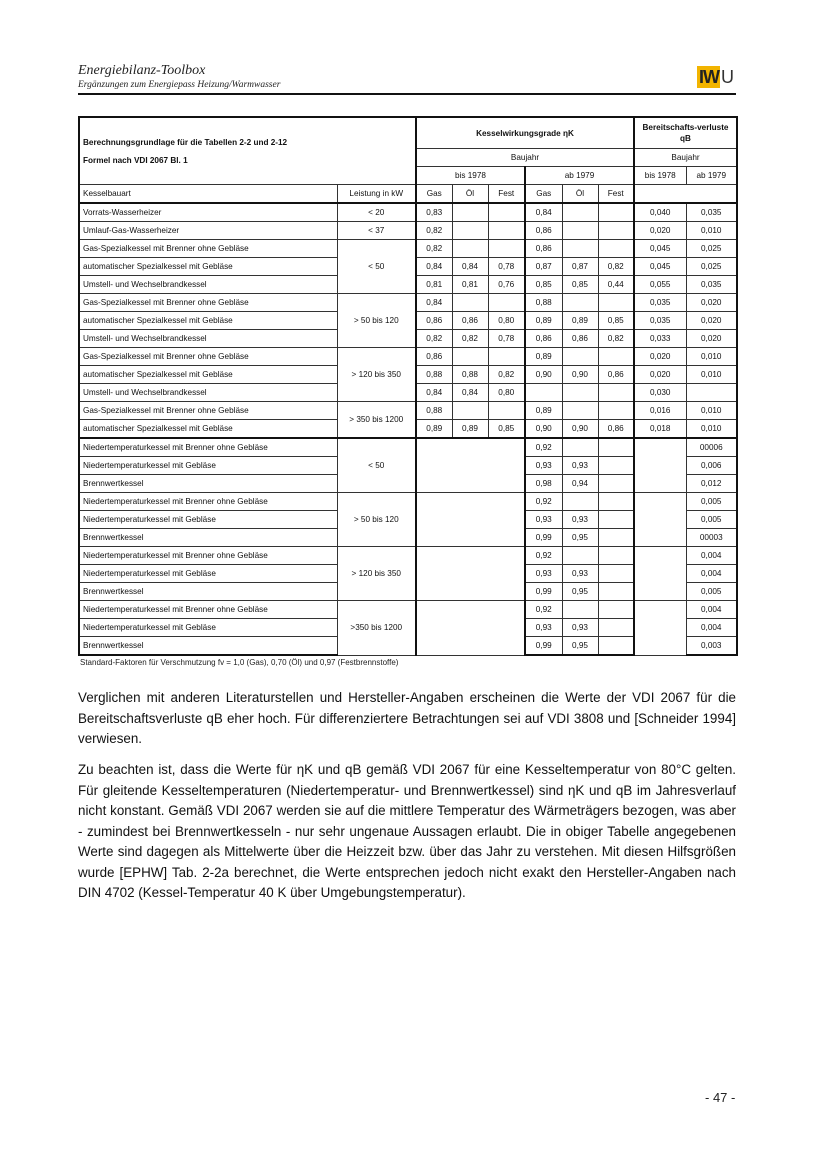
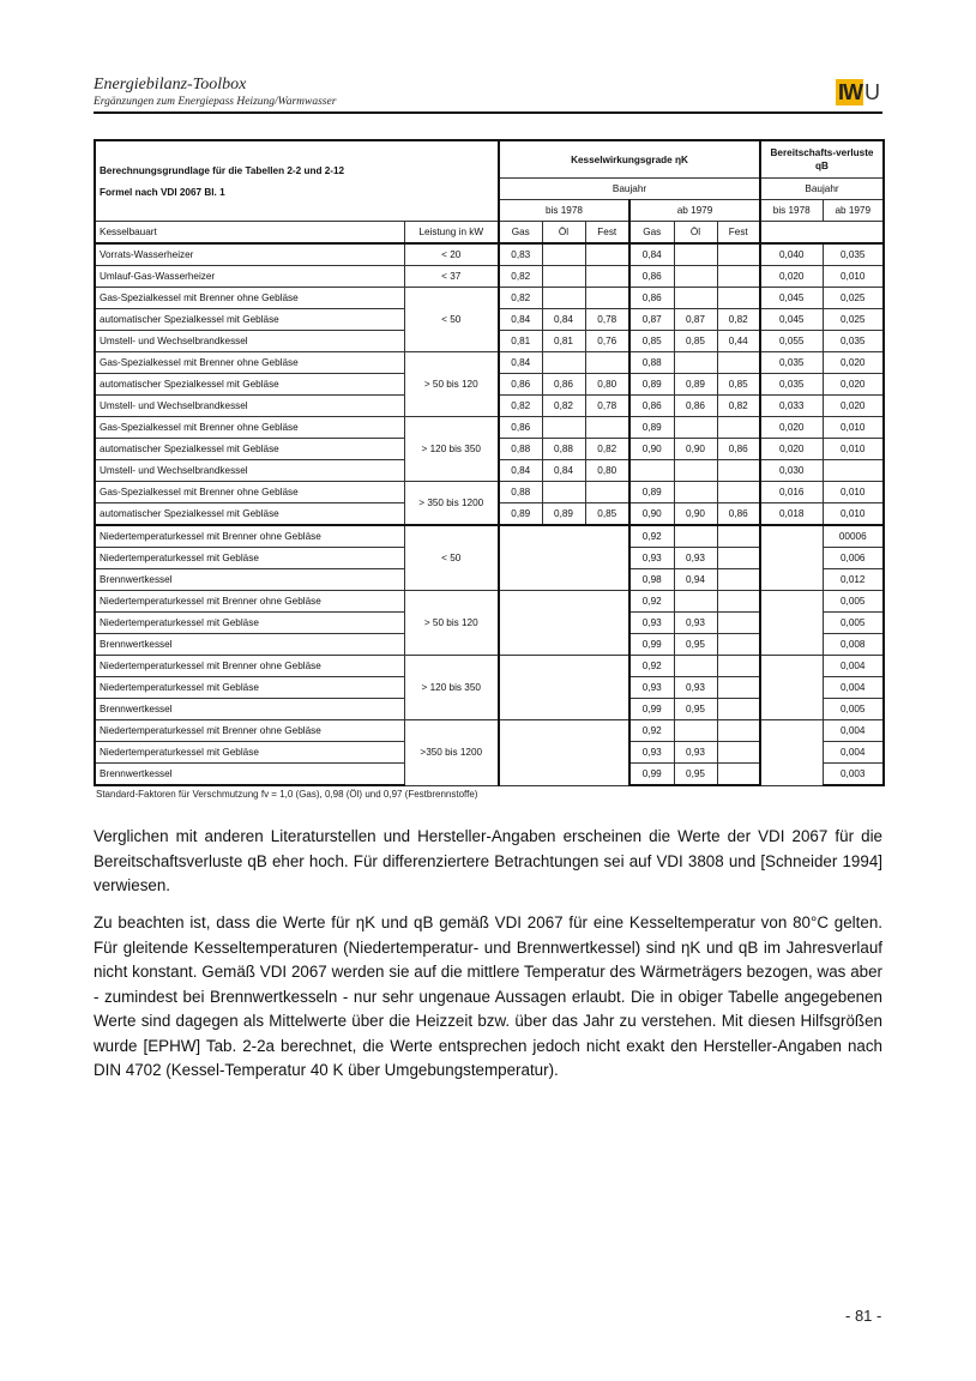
  Energiebilanz-Toolbox
  Ergänzungen zum Energiepass Heizung/Warmwasser
  IW
  U
  Berechnungsgrundlage für die Tabellen 2-2 und 2-12 Formel nach VDI 2067 Bl. 1	Kesselwirkungsgrade ηK	Bereitschafts-verluste qB
  Baujahr	Baujahr
  bis 1978	ab 1979	bis 1978	ab 1979
  Kesselbauart	Leistung in kW	Gas	Öl	Fest	Gas	Öl	Fest
  Vorrats-Wasserheizer	< 20	0,83			0,84			0,040	0,035
  Umlauf-Gas-Wasserheizer	< 37	0,82			0,86			0,020	0,010
  Gas-Spezialkessel mit Brenner ohne Gebläse	< 50	0,82			0,86			0,045	0,025
  automatischer Spezialkessel mit Gebläse	0,84	0,84	0,78	0,87	0,87	0,82	0,045	0,025
  Umstell- und Wechselbrandkessel	0,81	0,81	0,76	0,85	0,85	0,44	0,055	0,035
  Gas-Spezialkessel mit Brenner ohne Gebläse	> 50 bis 120	0,84			0,88			0,035	0,020
  automatischer Spezialkessel mit Gebläse	0,86	0,86	0,80	0,89	0,89	0,85	0,035	0,020
  Umstell- und Wechselbrandkessel	0,82	0,82	0,78	0,86	0,86	0,82	0,033	0,020
  Gas-Spezialkessel mit Brenner ohne Gebläse	> 120 bis 350	0,86			0,89			0,020	0,010
  automatischer Spezialkessel mit Gebläse	0,88	0,88	0,82	0,90	0,90	0,86	0,020	0,010
  Umstell- und Wechselbrandkessel	0,84	0,84	0,80				0,030
  Gas-Spezialkessel mit Brenner ohne Gebläse	> 350 bis 1200	0,88			0,89			0,016	0,010
  automatischer Spezialkessel mit Gebläse	0,89	0,89	0,85	0,90	0,90	0,86	0,018	0,010
  Niedertemperaturkessel mit Brenner ohne Gebläse	< 50		0,92				00006
  Niedertemperaturkessel mit Gebläse	0,93	0,93		0,006
  Brennwertkessel	0,98	0,94		0,012
  Niedertemperaturkessel mit Brenner ohne Gebläse	> 50 bis 120		0,92				0,005
  Niedertemperaturkessel mit Gebläse	0,93	0,93		0,005
- Brennwertkessel	0,99	0,95		00003
+ Brennwertkessel	0,99	0,95		0,008
  Niedertemperaturkessel mit Brenner ohne Gebläse	> 120 bis 350		0,92				0,004
  Niedertemperaturkessel mit Gebläse	0,93	0,93		0,004
  Brennwertkessel	0,99	0,95		0,005
  Niedertemperaturkessel mit Brenner ohne Gebläse	>350 bis 1200		0,92				0,004
  Niedertemperaturkessel mit Gebläse	0,93	0,93		0,004
  Brennwertkessel	0,99	0,95		0,003
- Standard-Faktoren für Verschmutzung fv = 1,0 (Gas), 0,70 (Öl) und 0,97 (Festbrennstoffe)
+ Standard-Faktoren für Verschmutzung fv = 1,0 (Gas), 0,98 (Öl) und 0,97 (Festbrennstoffe)
  Verglichen mit anderen Literaturstellen und Hersteller-Angaben erscheinen die Werte der VDI 2067 für die Bereitschaftsverluste qB eher hoch. Für differenziertere Betrachtungen sei auf VDI 3808 und [Schneider 1994] verwiesen.
  Zu beachten ist, dass die Werte für ηK und qB gemäß VDI 2067 für eine Kesseltemperatur von 80°C gelten. Für gleitende Kesseltemperaturen (Niedertemperatur- und Brennwertkessel) sind ηK und qB im Jahresverlauf nicht konstant. Gemäß VDI 2067 werden sie auf die mittlere Temperatur des Wärmeträgers bezogen, was aber - zumindest bei Brennwertkesseln - nur sehr ungenaue Aussagen erlaubt. Die in obiger Tabelle angegebenen Werte sind dagegen als Mittelwerte über die Heizzeit bzw. über das Jahr zu verstehen. Mit diesen Hilfsgrößen wurde [EPHW] Tab. 2-2a berechnet, die Werte entsprechen jedoch nicht exakt den Hersteller-Angaben nach DIN 4702 (Kessel-Temperatur 40 K über Umgebungstemperatur).
- - 47 -
+ - 81 -
